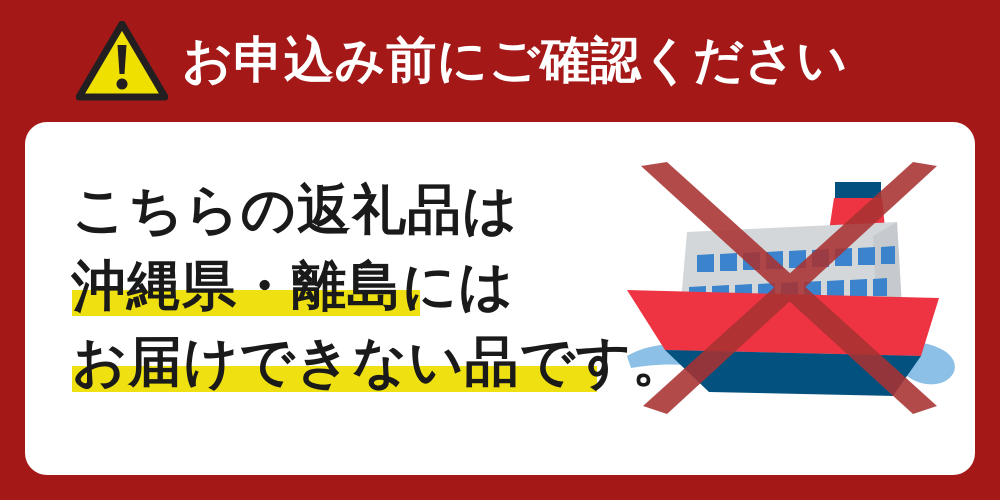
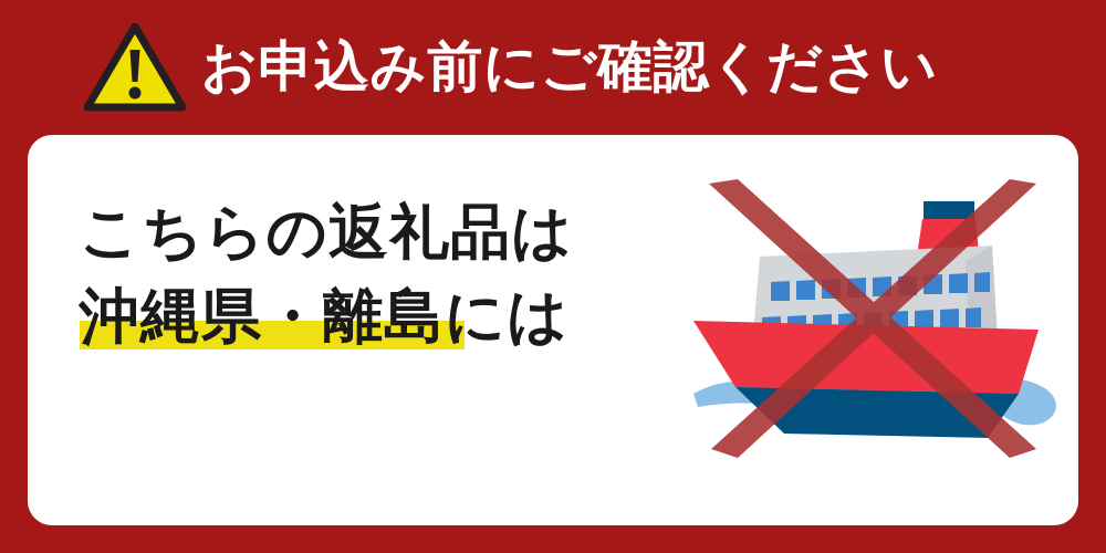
  お申込み前にご確認ください
  こちらの返礼品は
  沖縄県・離島には
- お届けできない品です。
